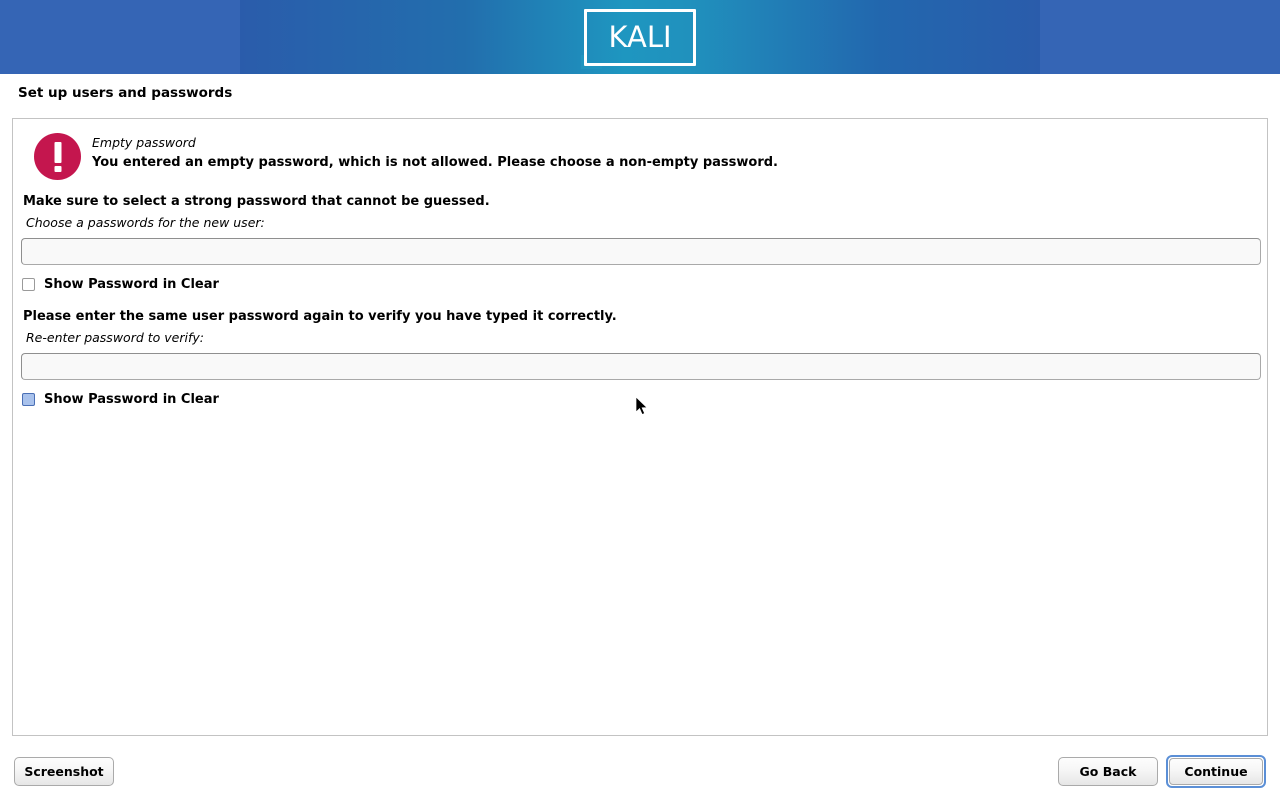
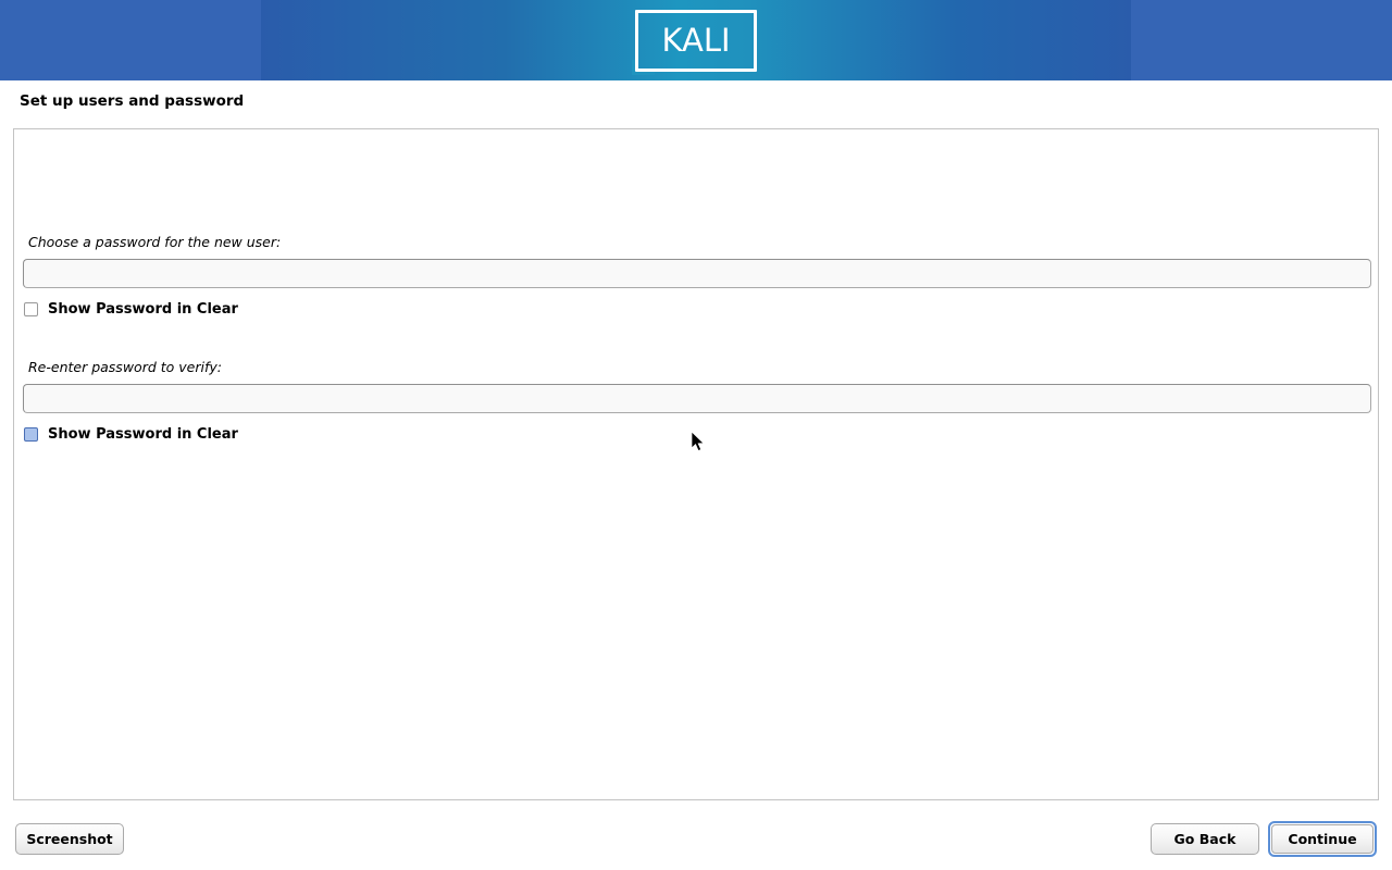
  KALI
- Set up users and passwords
+ Set up users and password
- Empty password
- You entered an empty password, which is not allowed. Please choose a non-empty password.
- Make sure to select a strong password that cannot be guessed.
- Choose a passwords for the new user:
+ Choose a password for the new user:
  Show Password in Clear
- Please enter the same user password again to verify you have typed it correctly.
  Re-enter password to verify:
  Show Password in Clear
  Screenshot
  Go Back
  Continue
